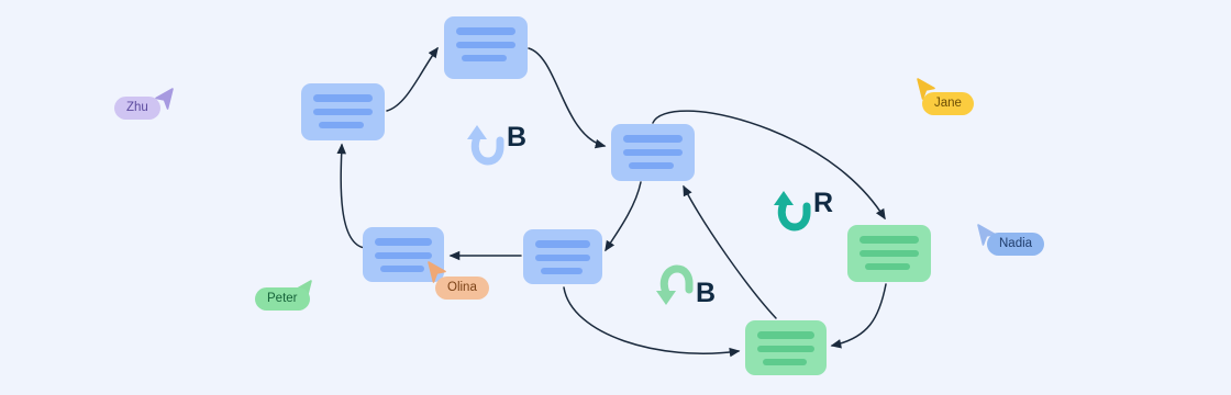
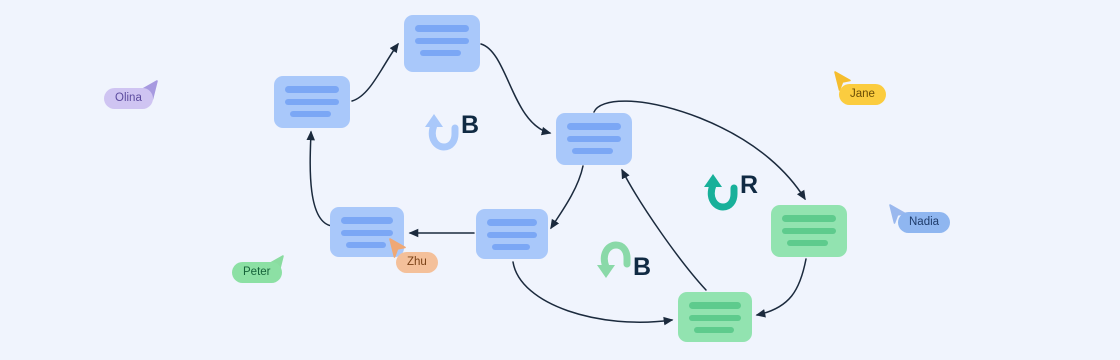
  B
  R
  B
- Zhu
+ Olina
  Jane
  Nadia
  Peter
- Olina
+ Zhu
